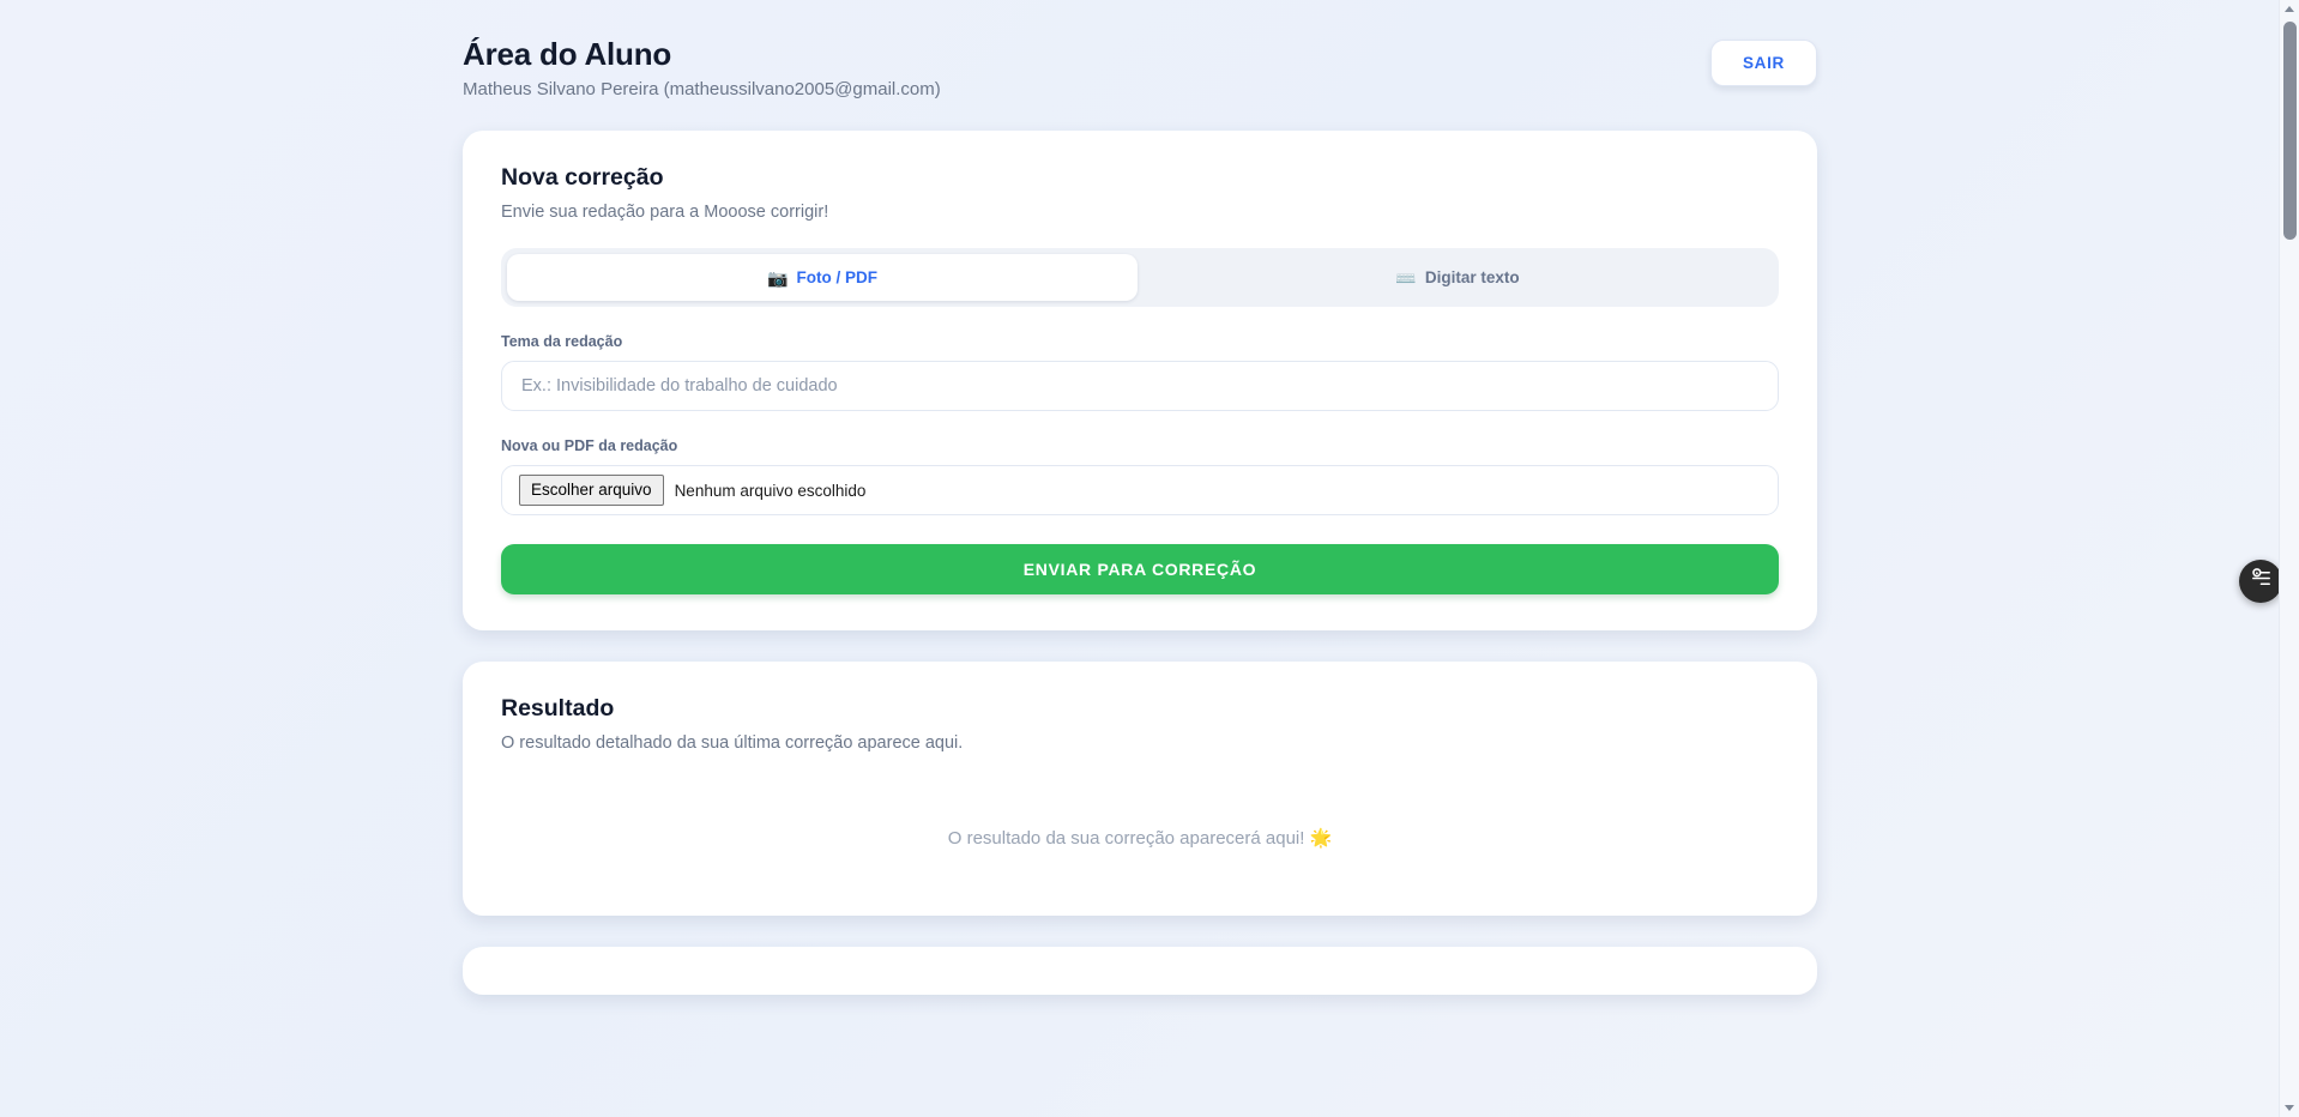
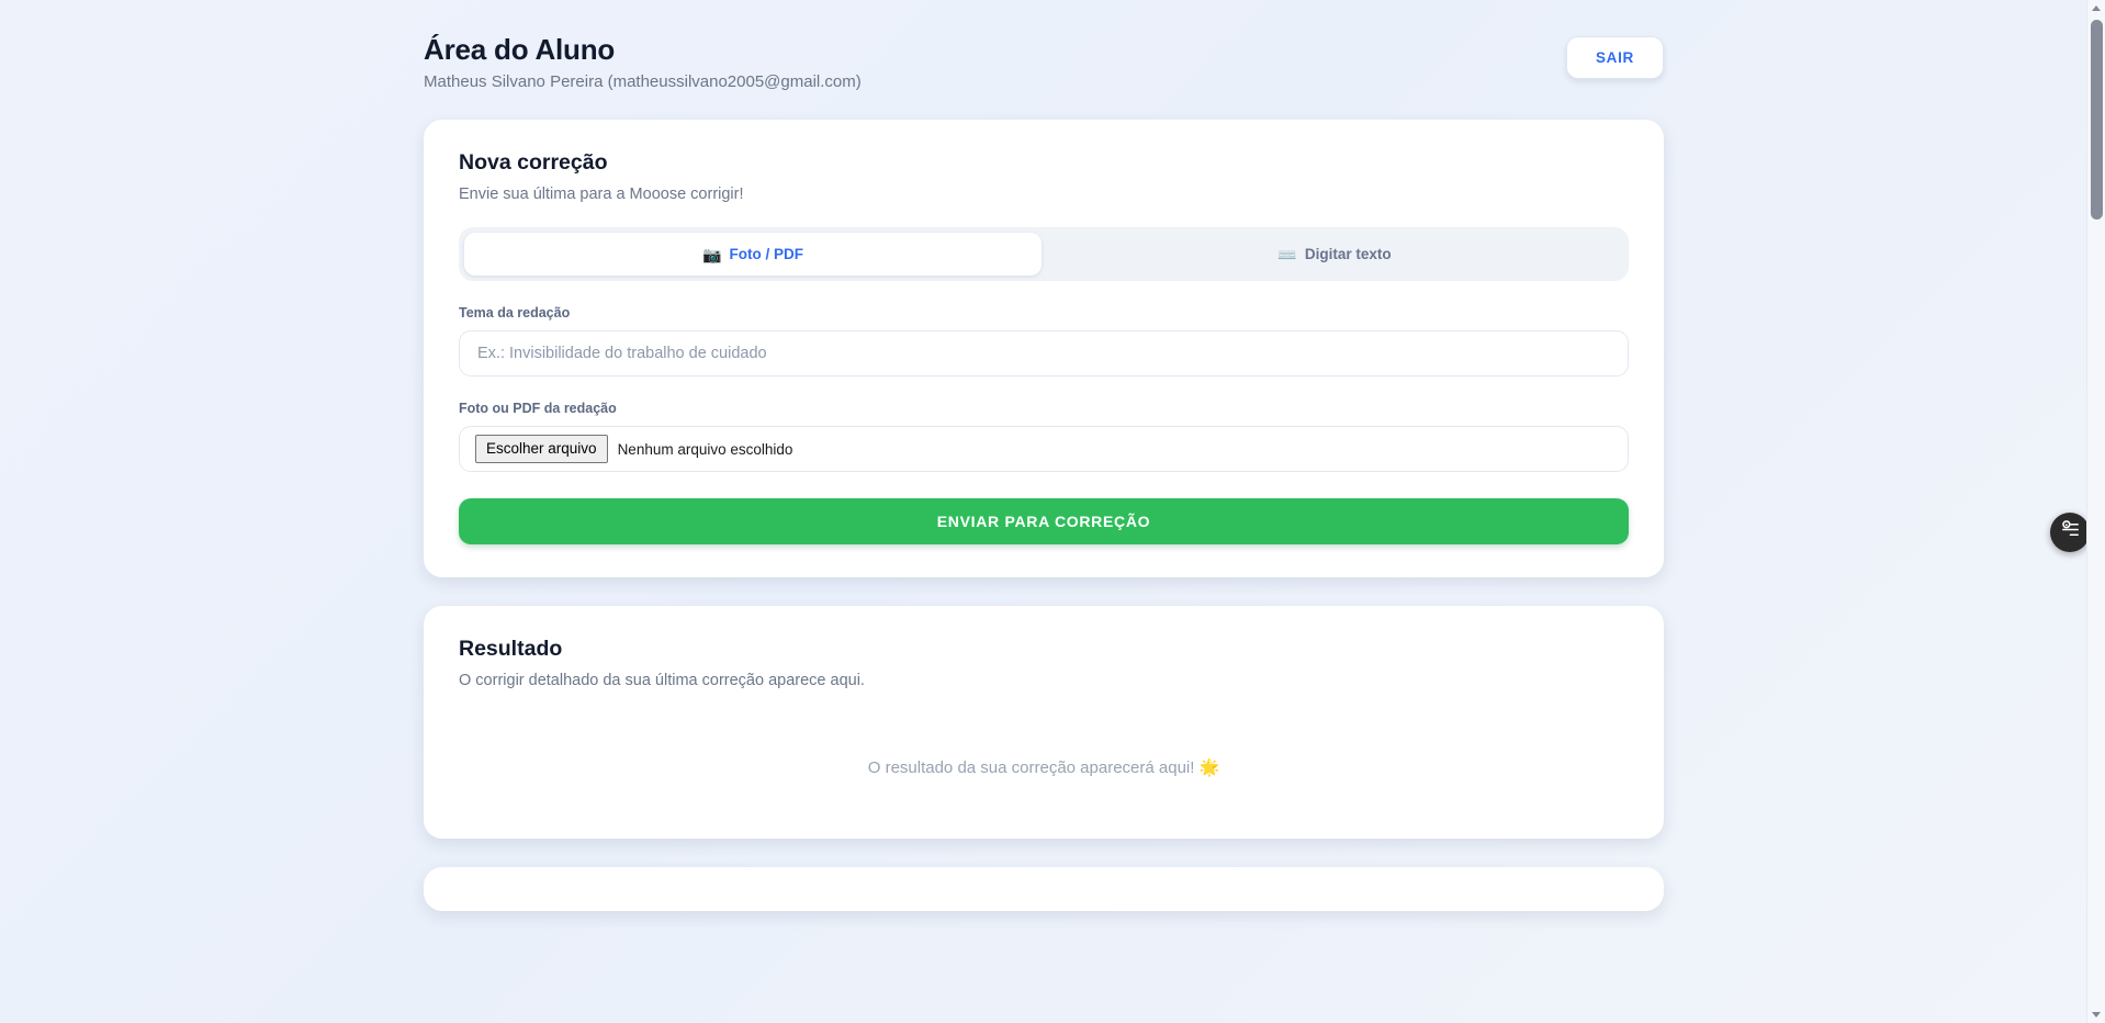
  Área do Aluno
  Matheus Silvano Pereira (matheussilvano2005@gmail.com)
  SAIR
  Nova correção
- Envie sua redação para a Mooose corrigir!
+ Envie sua última para a Mooose corrigir!
  📷
  Foto / PDF
  ⌨️
  Digitar texto
  Tema da redação
  Ex.: Invisibilidade do trabalho de cuidado
- Nova ou PDF da redação
+ Foto ou PDF da redação
  Escolher arquivo
  Nenhum arquivo escolhido
  ENVIAR PARA CORREÇÃO
  Resultado
- O resultado detalhado da sua última correção aparece aqui.
+ O corrigir detalhado da sua última correção aparece aqui.
  O resultado da sua correção aparecerá aqui! 🌟
